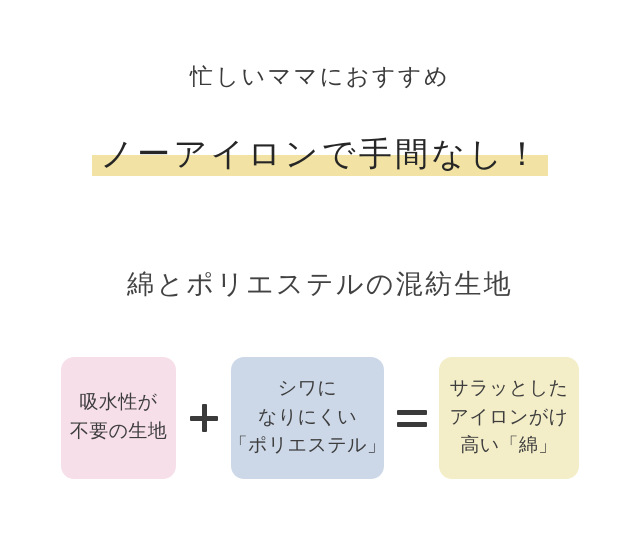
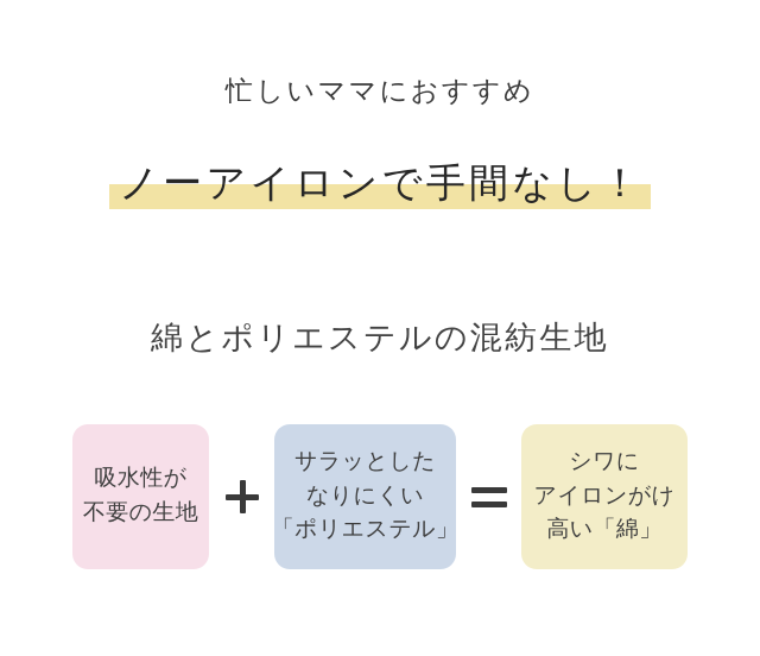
  忙しいママにおすすめ
  ノーアイロンで手間なし！
  綿とポリエステルの混紡生地
  吸水性が
  不要の生地
- シワに
+ サラッとした
  なりにくい
  「ポリエステル」
- サラッとした
+ シワに
  アイロンがけ
  高い「綿」
